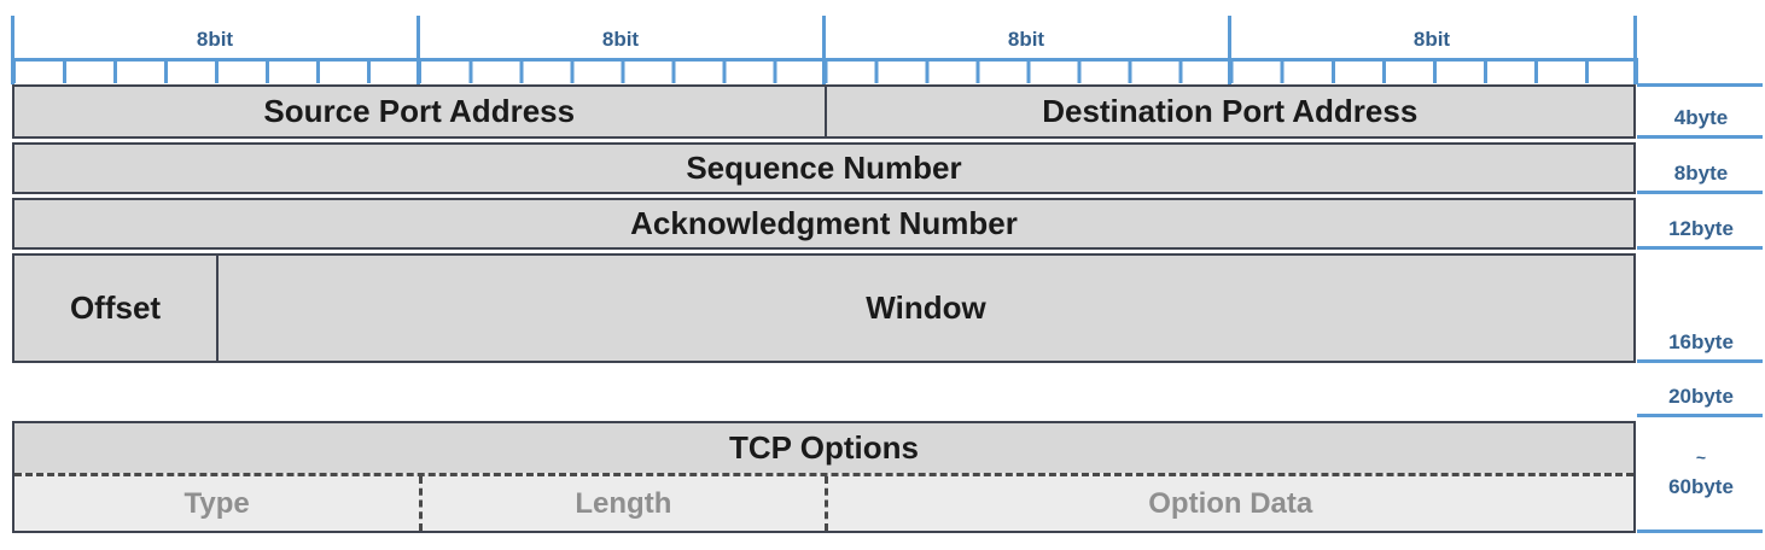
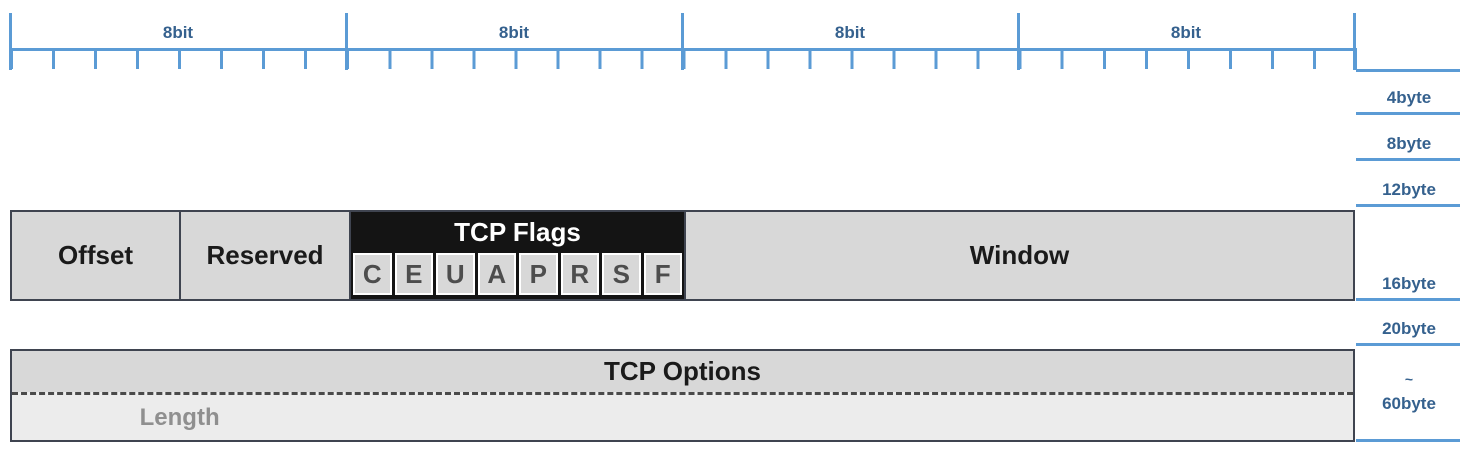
  8bit
  8bit
  8bit
  8bit
- Source Port Address
- Destination Port Address
- Sequence Number
- Acknowledgment Number
  Offset
+ Reserved
+ TCP Flags
+ C
+ E
+ U
+ A
+ P
+ R
+ S
+ F
  Window
  TCP Options
- Type
  Length
- Option Data
  4byte
  8byte
  12byte
  16byte
  20byte
  ~
  60byte
